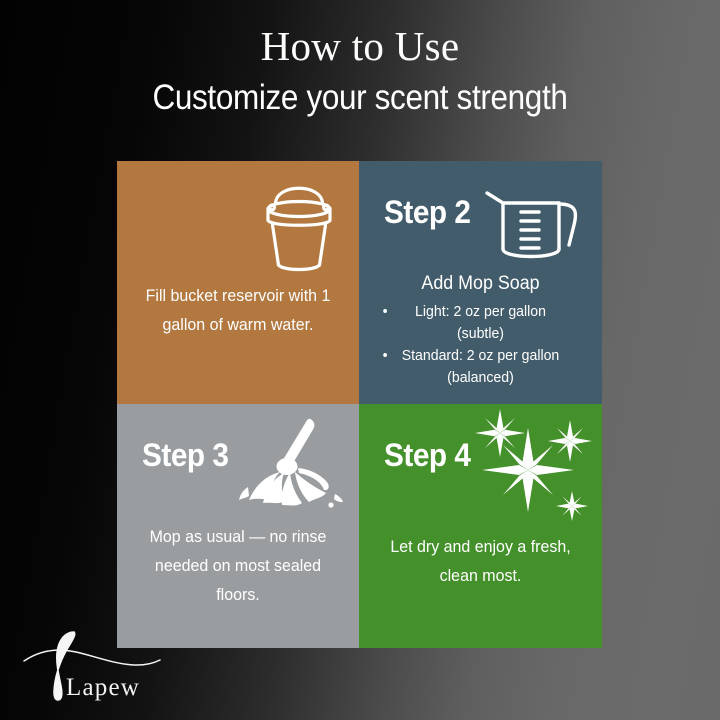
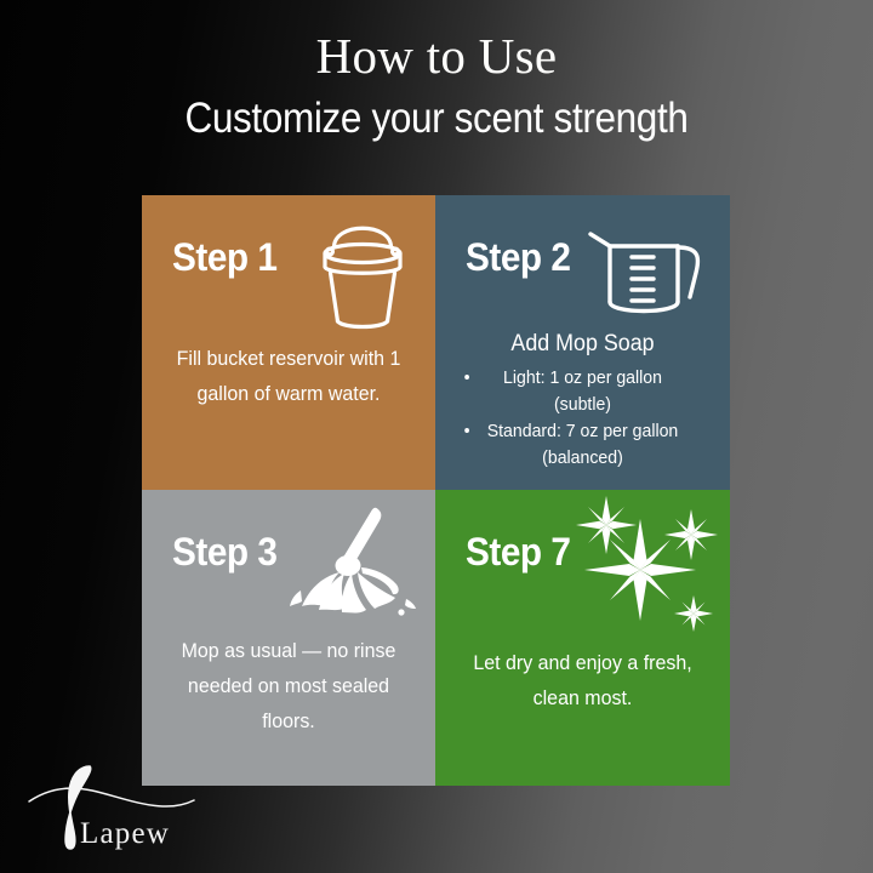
  How to Use
  Customize your scent strength
+ Step 1
  Fill bucket reservoir with 1 gallon of warm water.
  Step 2
  Add Mop Soap
- Light: 2 oz per gallon (subtle)
+ Light: 1 oz per gallon (subtle)
- Standard: 2 oz per gallon (balanced)
+ Standard: 7 oz per gallon (balanced)
  Step 3
  Mop as usual — no rinse needed on most sealed floors.
- Step 4
+ Step 7
  Let dry and enjoy a fresh, clean most.
  Lapew
